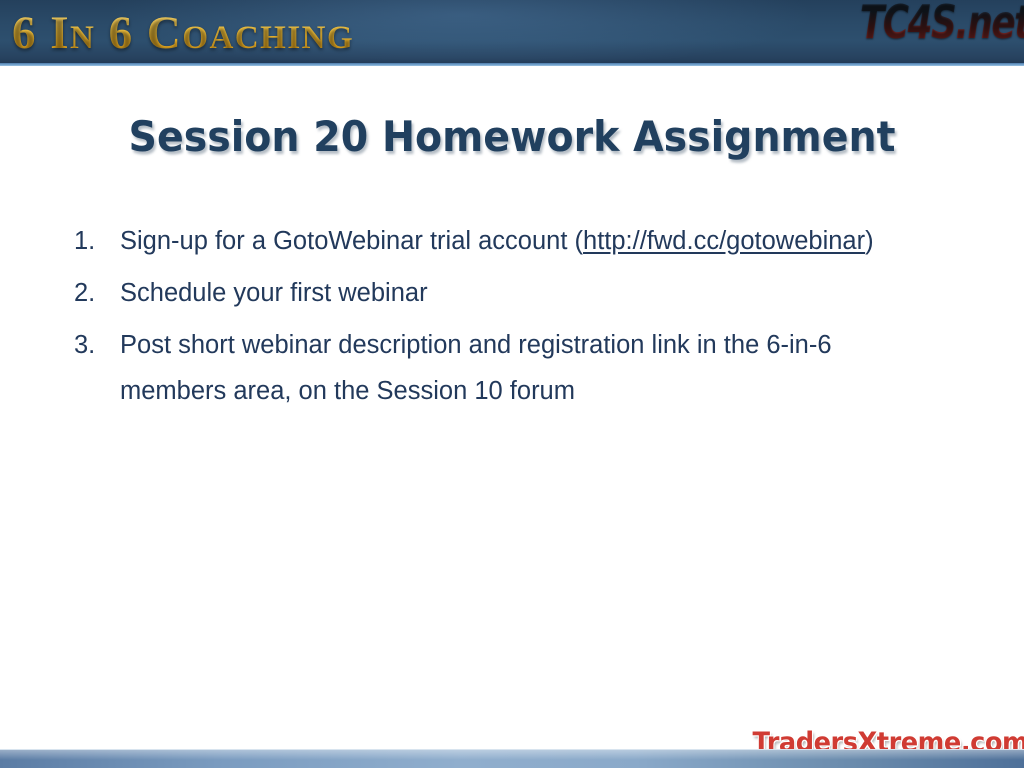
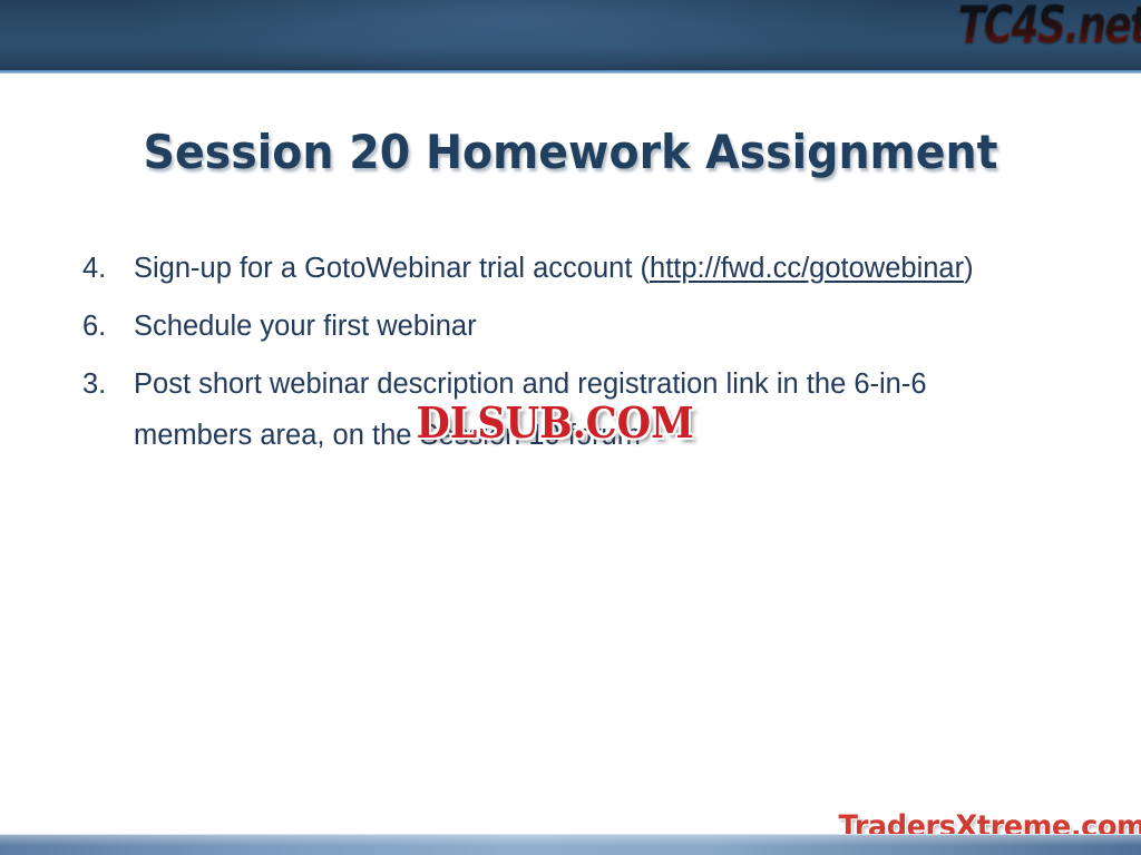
- 6 In 6 Coaching
  TC4S.net
  Session 20 Homework Assignment
- 1.
+ 4.
  Sign-up for a GotoWebinar trial account (http://fwd.cc/gotowebinar)
- 2.
+ 6.
  Schedule your first webinar
  3.
  Post short webinar description and registration link in the 6-in-6 members area, on the Session 10 forum
+ DLSUB.COM
  TradersXtreme.com
